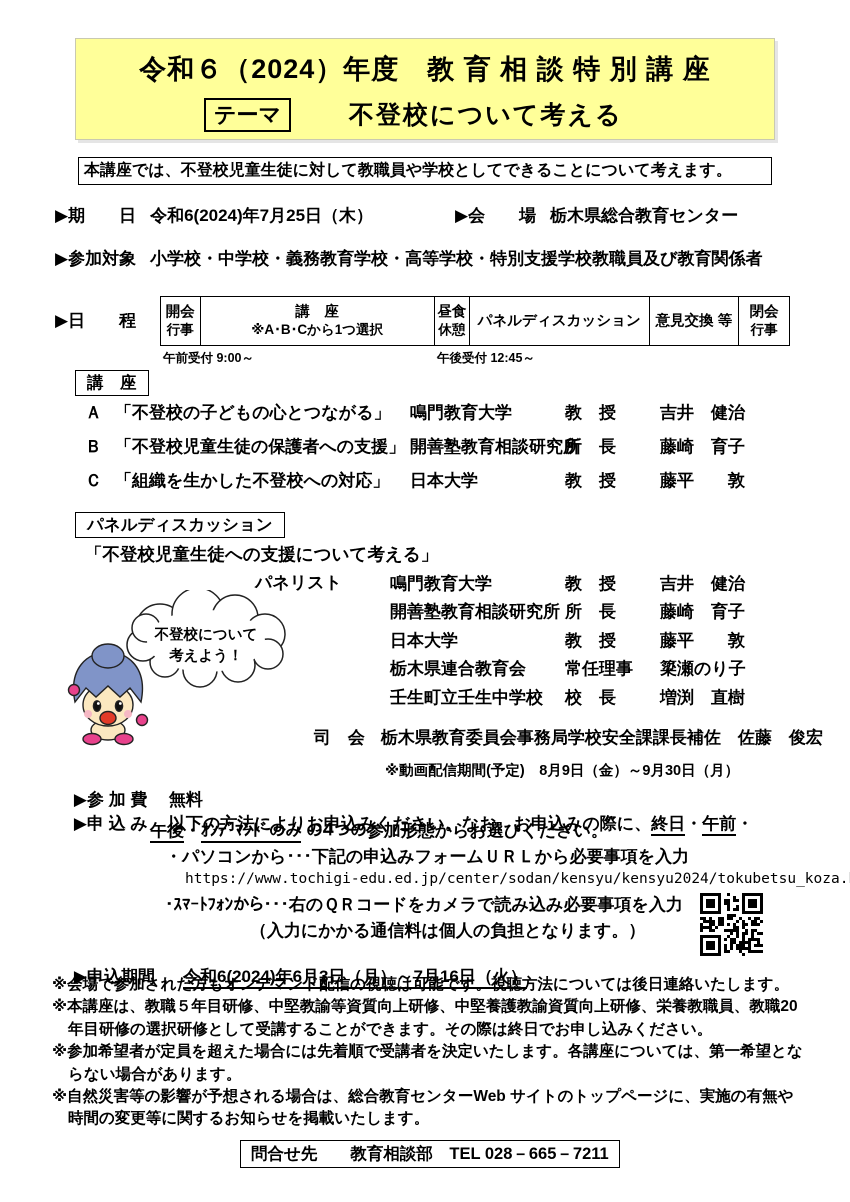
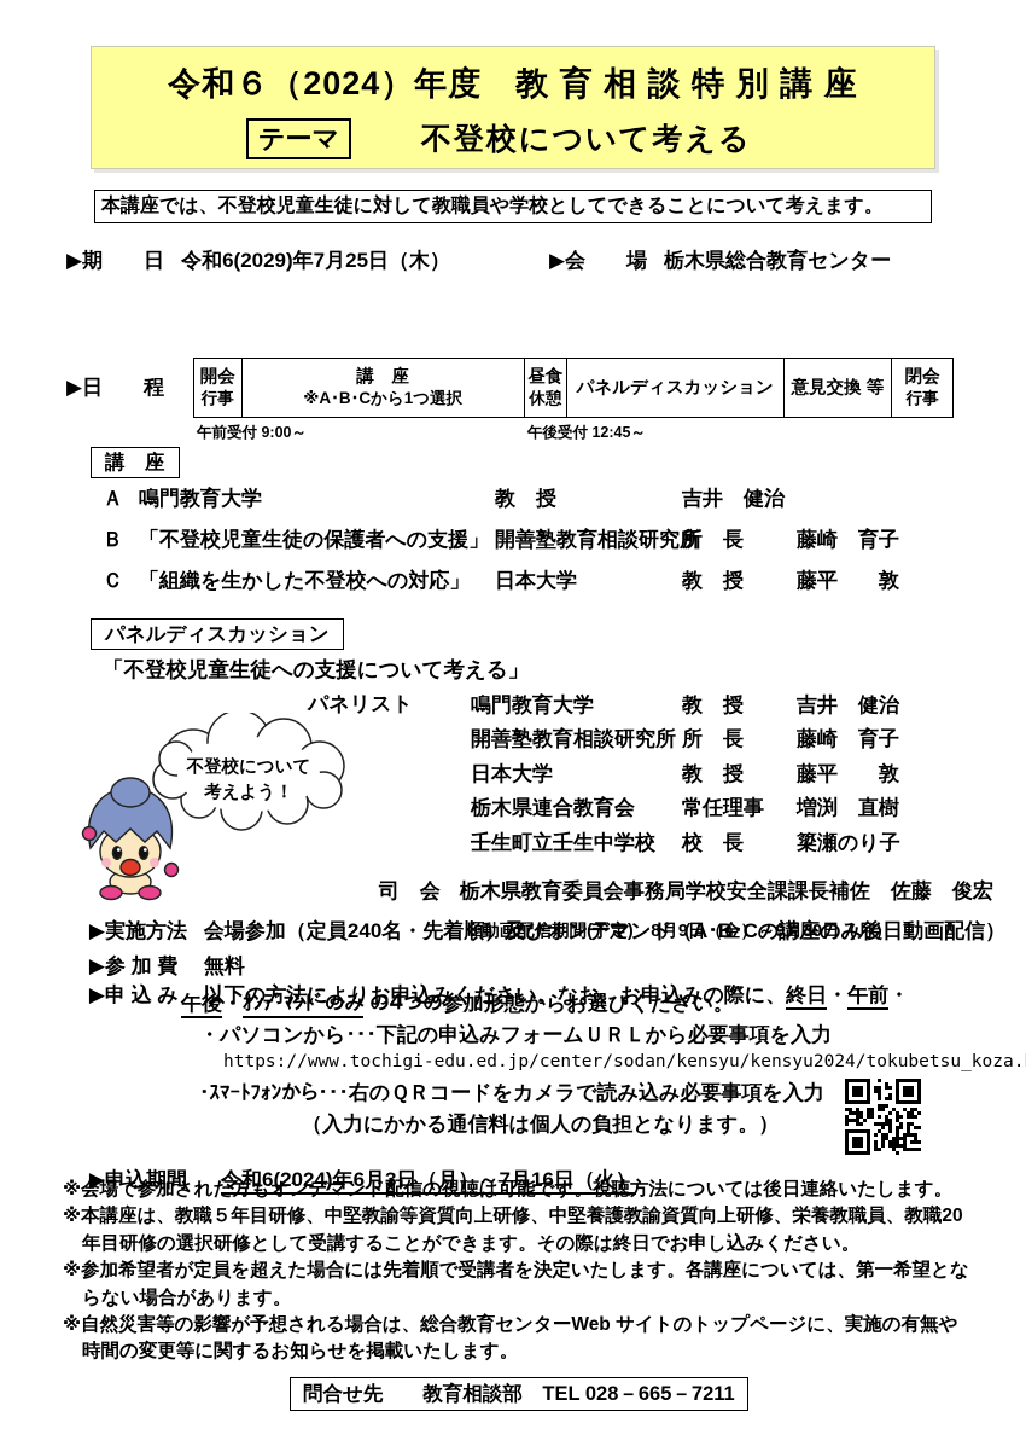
  令和６（2024）年度 教 育 相 談 特 別 講 座
  テーマ
  不登校について考える
  本講座では、不登校児童生徒に対して教職員や学校としてできることについて考えます。
- ▶期 日 令和6(2024)年7月25日（木）
+ ▶期 日 令和6(2029)年7月25日（木）
  ▶会 場 栃木県総合教育センター
- ▶参加対象 小学校・中学校・義務教育学校・高等学校・特別支援学校教職員及び教育関係者
  ▶日 程
  開会
  行事
  講 座
  ※A･B･Cから1つ選択
  昼食
  休憩
  パネルディスカッション
  意見交換 等
  閉会
  行事
  午前受付 9:00～
  午後受付 12:45～
  講 座
  Ａ
- 「不登校の子どもの心とつながる」
  鳴門教育大学
  教 授
  吉井 健治
  Ｂ
  「不登校児童生徒の保護者への支援」
  開善塾教育相談研究
  所 長
  藤崎 育子
  Ｃ
  「組織を生かした不登校への対応」
  日本大学
  教 授
  藤平 敦
  パネルディスカッション
  「不登校児童生徒への支援について考える」
  パネリスト
  鳴門教育大学
  教 授
  吉井 健治
  開善塾教育相談研究所
  所 長
  藤崎 育子
  日本大学
  教 授
  藤平 敦
  栃木県連合教育会
  常任理事
- 簗瀬のり子
+ 増渕 直樹
  壬生町立壬生中学校
  校 長
- 増渕 直樹
+ 簗瀬のり子
  司 会 栃木県教育委員会事務局学校安全課課長補佐 佐藤 俊宏
  不登校について
  考えよう！
+ ▶実施方法 会場参加（定員240名・先着順）及びオンデマンド（A･B･Cの講座のみ後日動画配信）
  ※動画配信期間(予定) 8月9日（金）～9月30日（月）
  ▶参 加 費 無料
  ▶申 込 み 以下の方法によりお申込みください。なお、お申込みの際に、終日・午前・
  午後・ｵﾝﾃﾞﾏﾝﾄﾞのみ の４つの参加形態からお選びください。
  ・パソコンから･･･下記の申込みフォームＵＲＬから必要事項を入力
  https://www.tochigi-edu.ed.jp/center/sodan/kensyu/kensyu2024/tokubetsu_koza.
  ・ｽﾏｰﾄﾌｫﾝから･･･右のＱＲコードをカメラで読み込み必要事項を入力
  （入力にかかる通信料は個人の負担となります。）
  ▶申込期間 令和6(2024)年6月3日（月）～7月16日（火）
  ※会場で参加された方もオンデマンド配信の視聴は可能です。視聴方法については後日連絡いたします。
  ※本講座は、教職５年目研修、中堅教諭等資質向上研修、中堅養護教諭資質向上研修、栄養教職員、教職20 年目研修の選択研修として受講することができます。その際は終日でお申し込みください。
  ※参加希望者が定員を超えた場合には先着順で受講者を決定いたします。各講座については、第一希望とならない場合があります。
  ※自然災害等の影響が予想される場合は、総合教育センターWeb サイトのトップページに、実施の有無や時間の変更等に関するお知らせを掲載いたします。
  問合せ先 教育相談部 TEL 028－665－7211
